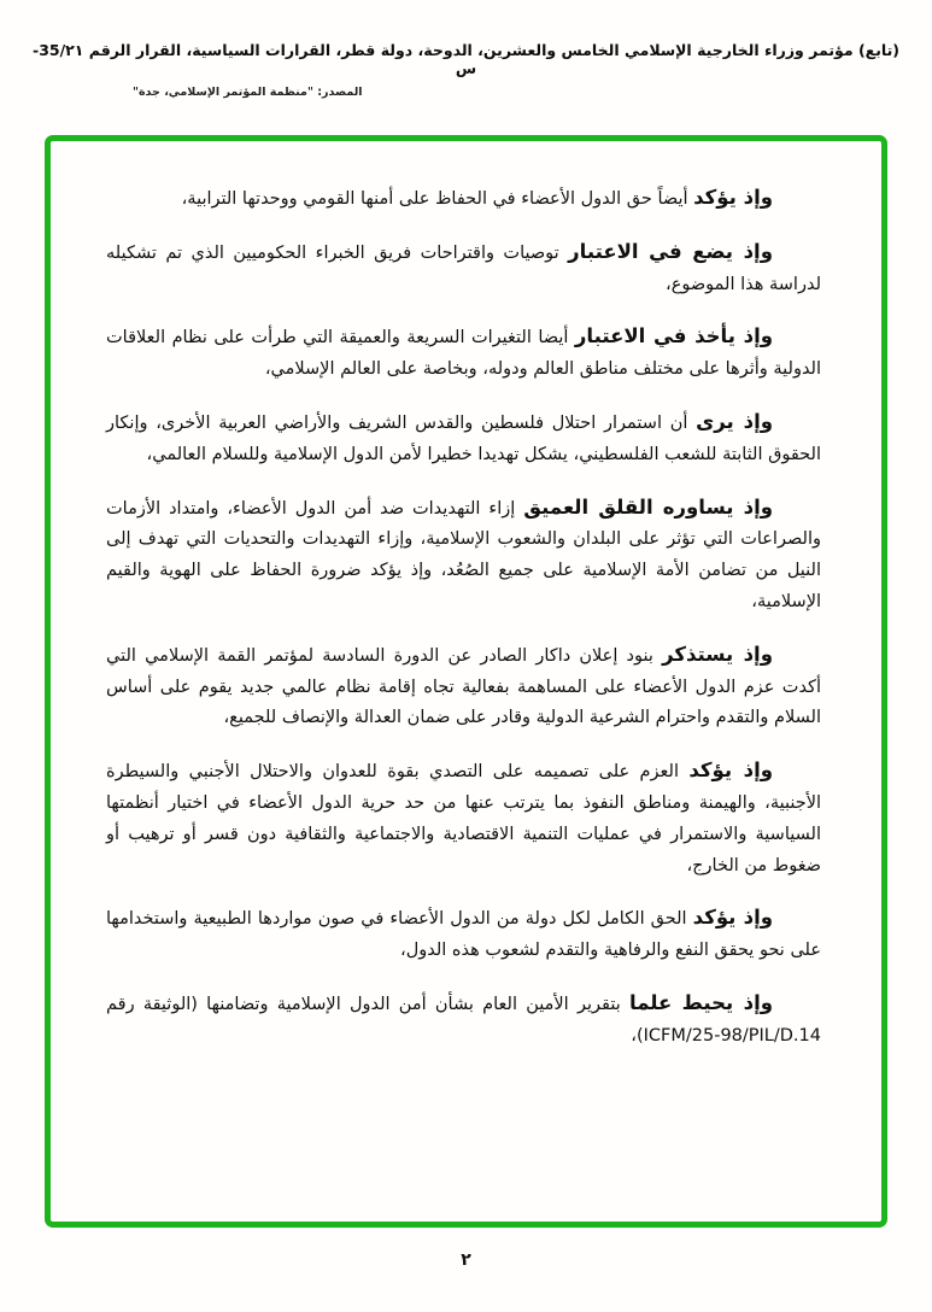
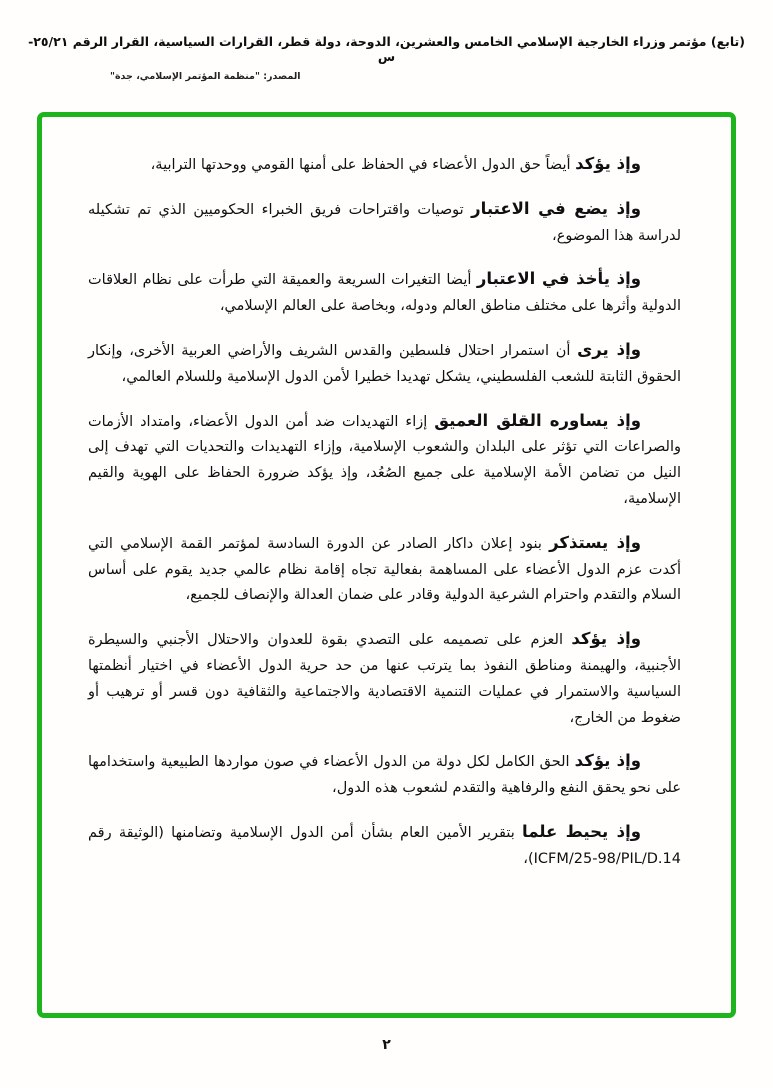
- (تابع) مؤتمر وزراء الخارجية الإسلامي الخامس والعشرين، الدوحة، دولة قطر، القرارات السياسية، القرار الرقم 35/٢١-س
+ (تابع) مؤتمر وزراء الخارجية الإسلامي الخامس والعشرين، الدوحة، دولة قطر، القرارات السياسية، القرار الرقم ٢٥/٢١-س
  المصدر: "منظمة المؤتمر الإسلامي، جدة"
  وإذ يؤكد أيضاً حق الدول الأعضاء في الحفاظ على أمنها القومي ووحدتها الترابية،
  وإذ يضع في الاعتبار توصيات واقتراحات فريق الخبراء الحكوميين الذي تم تشكيله لدراسة هذا الموضوع،
  وإذ يأخذ في الاعتبار أيضا التغيرات السريعة والعميقة التي طرأت على نظام العلاقات الدولية وأثرها على مختلف مناطق العالم ودوله، وبخاصة على العالم الإسلامي،
  وإذ يرى أن استمرار احتلال فلسطين والقدس الشريف والأراضي العربية الأخرى، وإنكار الحقوق الثابتة للشعب الفلسطيني، يشكل تهديدا خطيرا لأمن الدول الإسلامية وللسلام العالمي،
  وإذ يساوره القلق العميق إزاء التهديدات ضد أمن الدول الأعضاء، وامتداد الأزمات والصراعات التي تؤثر على البلدان والشعوب الإسلامية، وإزاء التهديدات والتحديات التي تهدف إلى النيل من تضامن الأمة الإسلامية على جميع الصُعُد، وإذ يؤكد ضرورة الحفاظ على الهوية والقيم الإسلامية،
  وإذ يستذكر بنود إعلان داكار الصادر عن الدورة السادسة لمؤتمر القمة الإسلامي التي أكدت عزم الدول الأعضاء على المساهمة بفعالية تجاه إقامة نظام عالمي جديد يقوم على أساس السلام والتقدم واحترام الشرعية الدولية وقادر على ضمان العدالة والإنصاف للجميع،
  وإذ يؤكد العزم على تصميمه على التصدي بقوة للعدوان والاحتلال الأجنبي والسيطرة الأجنبية، والهيمنة ومناطق النفوذ بما يترتب عنها من حد حرية الدول الأعضاء في اختيار أنظمتها السياسية والاستمرار في عمليات التنمية الاقتصادية والاجتماعية والثقافية دون قسر أو ترهيب أو ضغوط من الخارج،
  وإذ يؤكد الحق الكامل لكل دولة من الدول الأعضاء في صون مواردها الطبيعية واستخدامها على نحو يحقق النفع والرفاهية والتقدم لشعوب هذه الدول،
  وإذ يحيط علما بتقرير الأمين العام بشأن أمن الدول الإسلامية وتضامنها (الوثيقة رقم ICFM/25-98/PIL/D.14)،
  ٢
